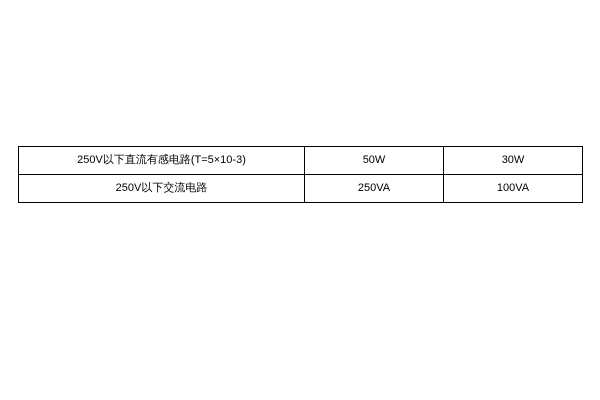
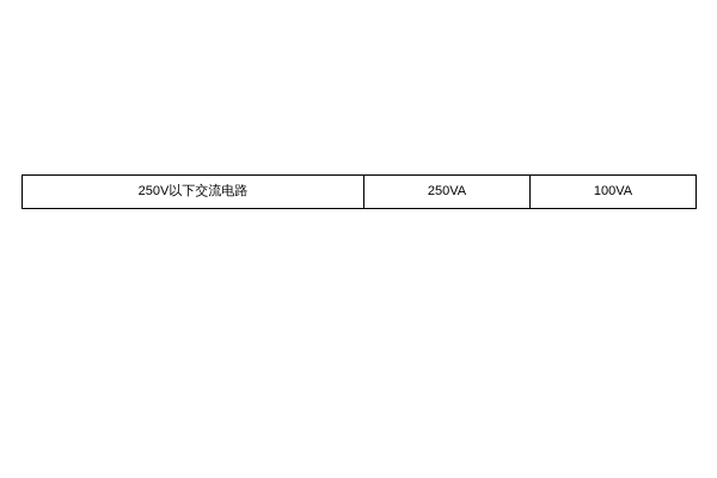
- 250V以下直流有感电路(T=5×10-3)	50W	30W
  250V以下交流电路	250VA	100VA
